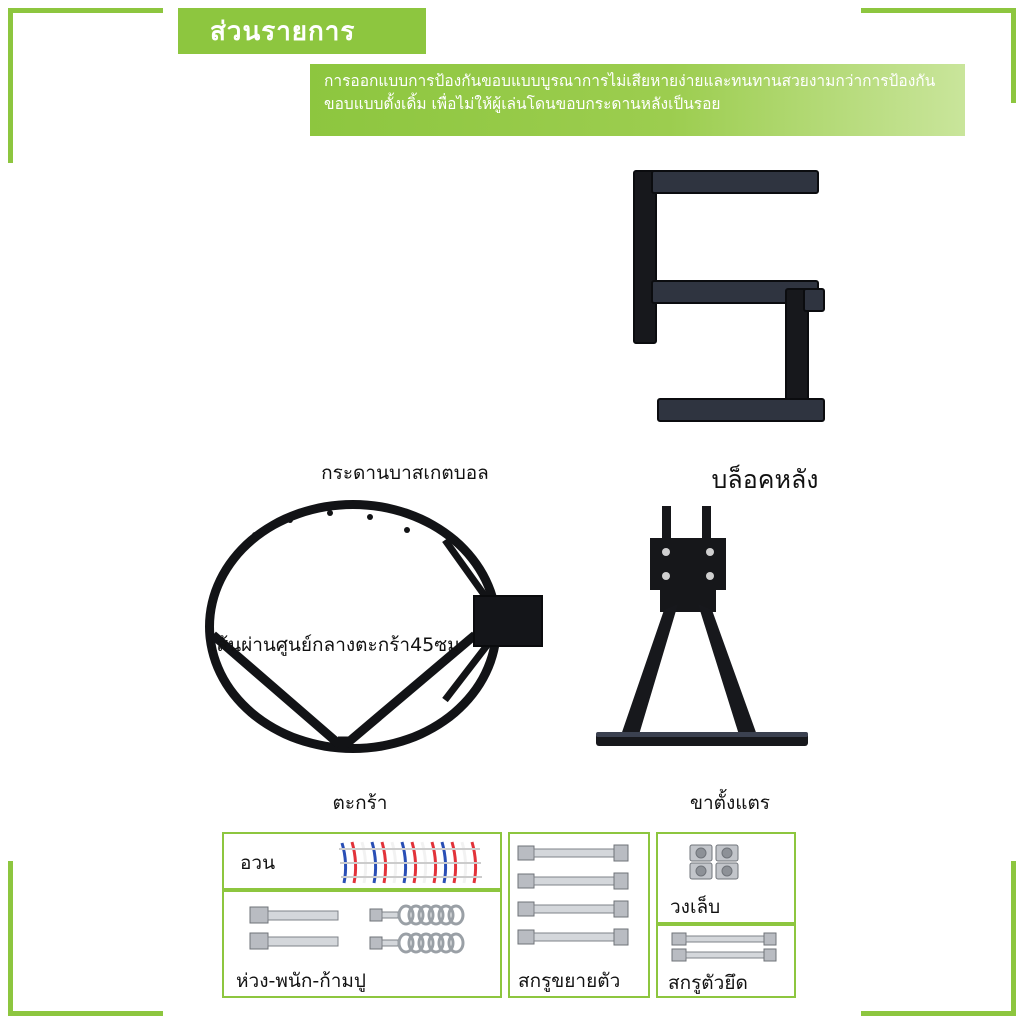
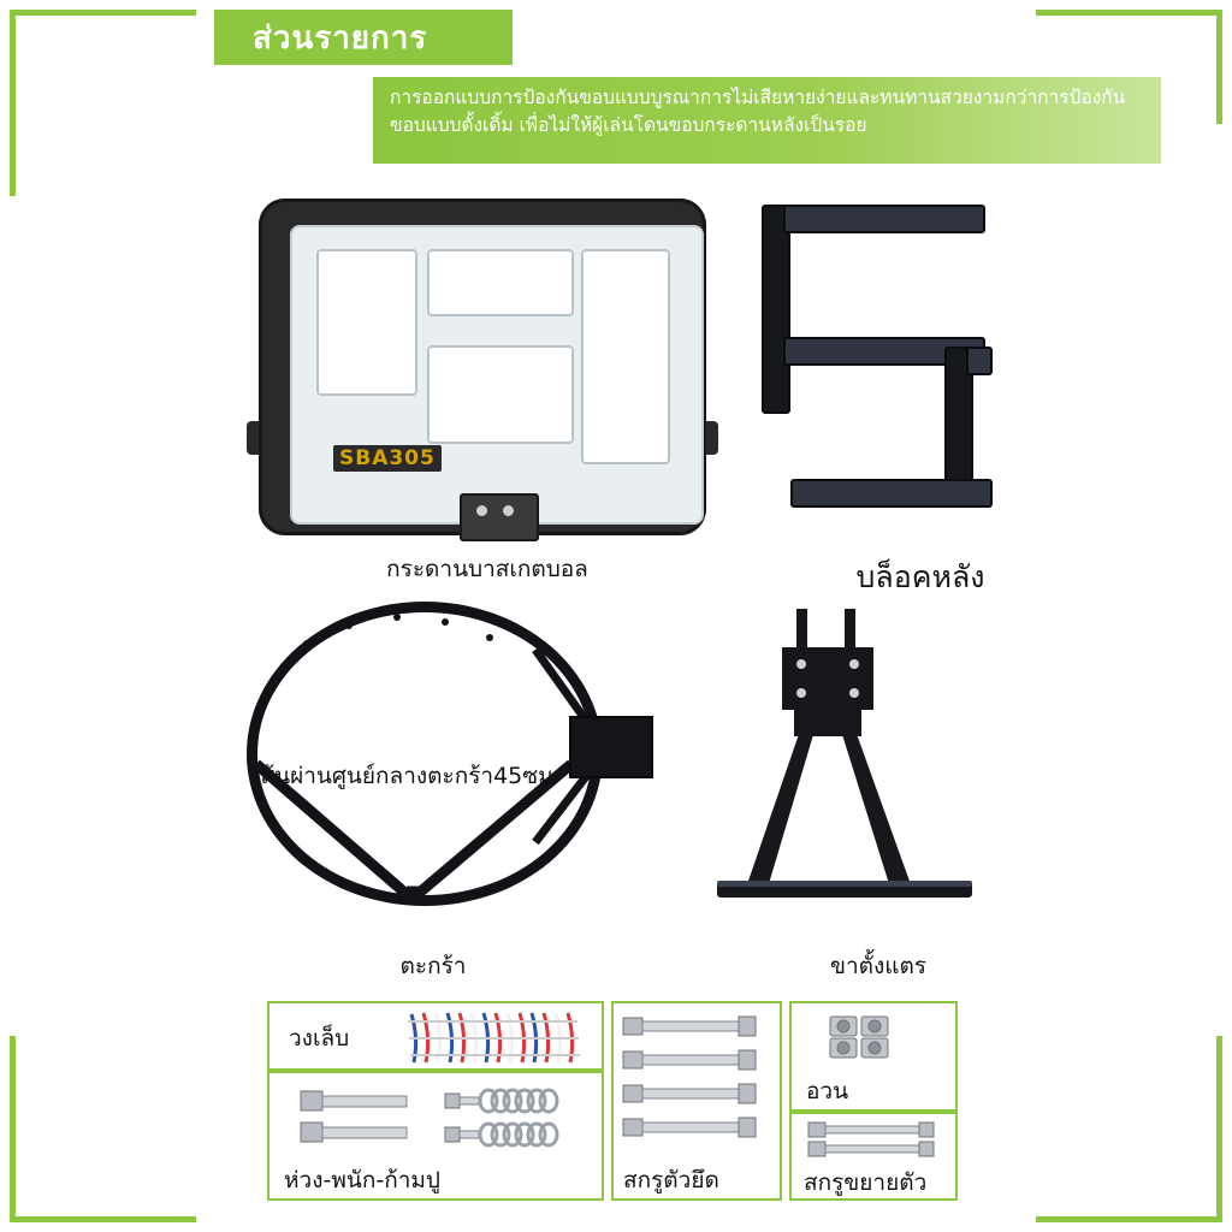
  ส่วนรายการ
  การออกแบบการป้องกันขอบแบบบูรณาการไม่เสียหายง่ายและทนทานสวยงามกว่าการป้องกันขอบแบบตั้งเดิ้ม เพื่อไม่ให้ผู้เล่นโดนขอบกระดานหลังเป็นรอย
+ SBA305
  กระดานบาสเกตบอล
  บล็อคหลัง
  เส้นผ่านศูนย์กลางตะกร้า45ซม
  ตะกร้า
  ขาตั้งแตร
- อวน
+ วงเล็บ
  ห่วง-พนัก-ก้ามปู
- สกรูขยายตัว
+ สกรูตัวยึด
- วงเล็บ
+ อวน
- สกรูตัวยึด
+ สกรูขยายตัว
